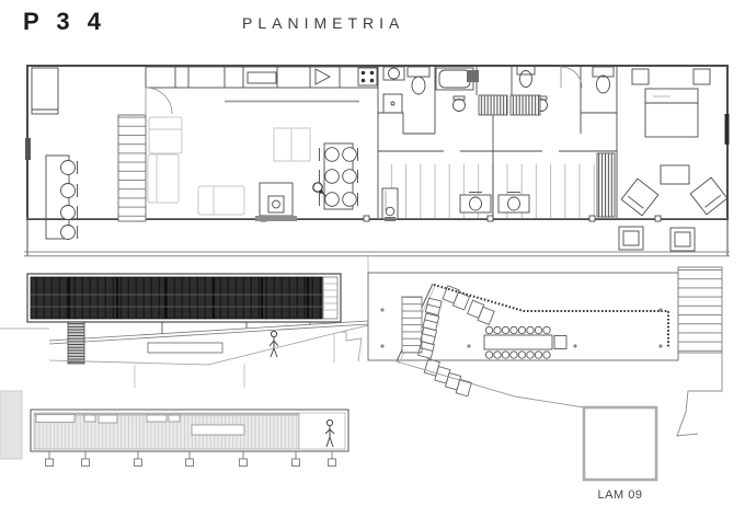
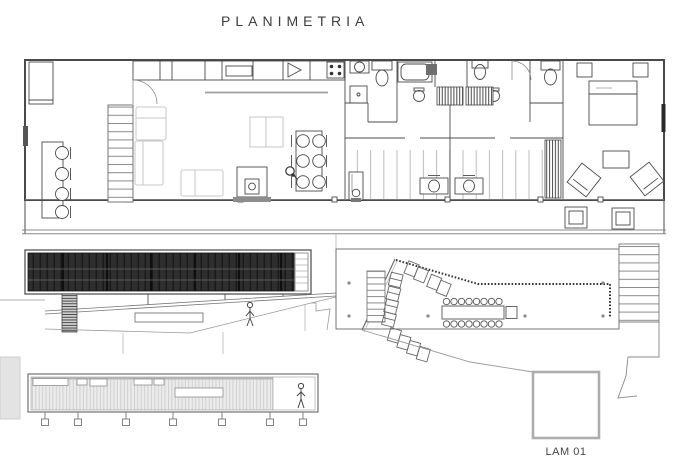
- P 3 4
  PLANIMETRIA
- LAM 09
+ LAM 01
